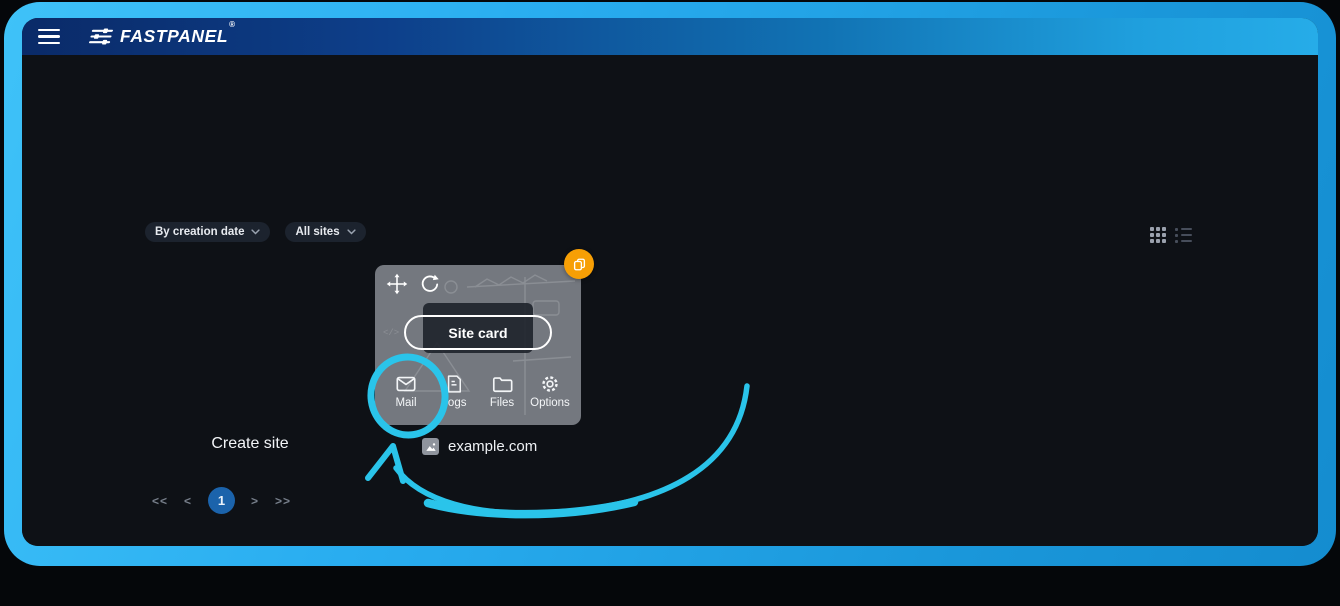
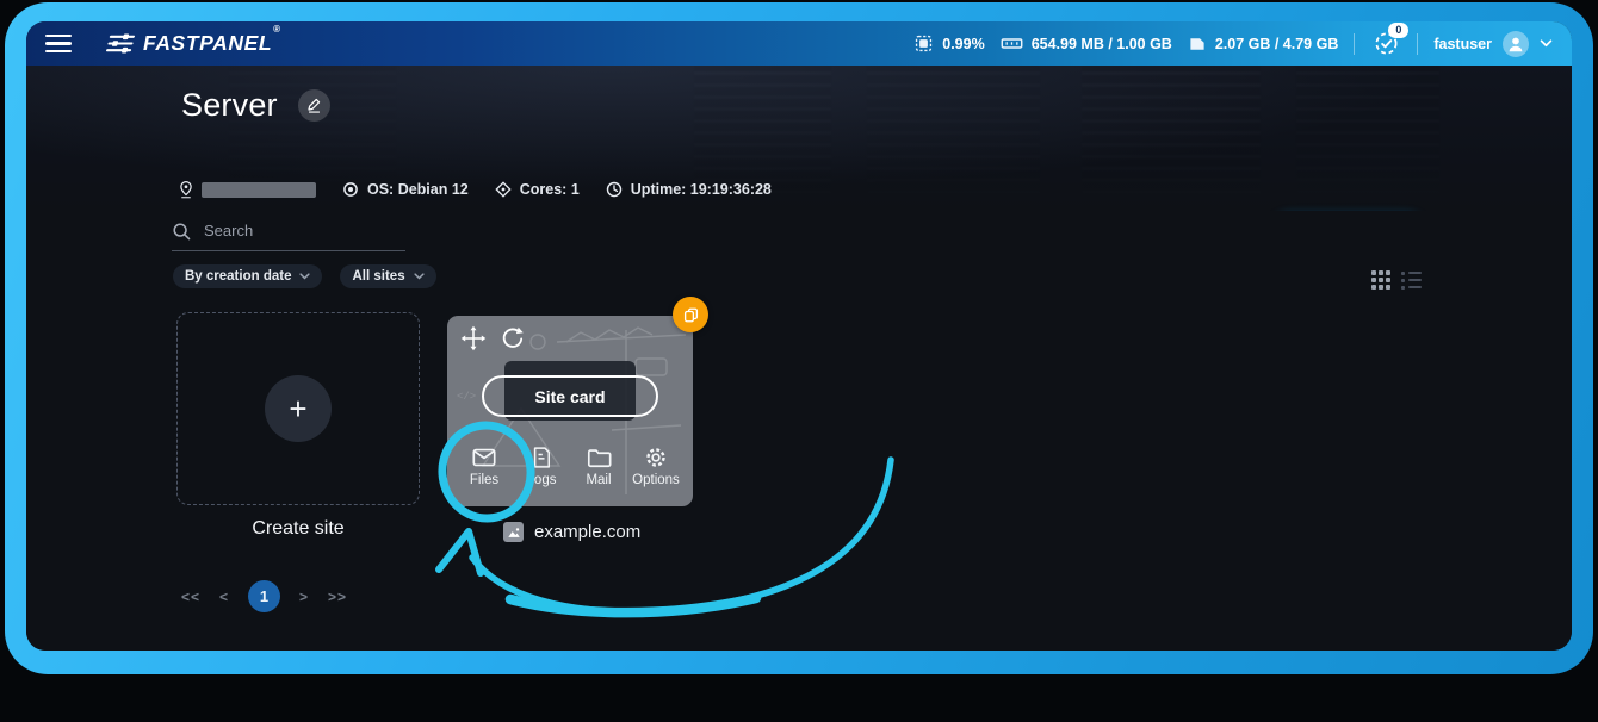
  FASTPANEL®
+ 0.99%
+ 654.99 MB / 1.00 GB
+ 2.07 GB / 4.79 GB
+ 0
+ fastuser
+ Server
+ OS: Debian 12
+ Cores: 1
+ Uptime: 19:19:36:28
+ Search
  By creation date
  All sites
+ +
  Create site
  Site card
- Mail
+ Files
  ogs
- Files
+ Mail
  Options
  example.com
  <<
  <
  1
  >
  >>
